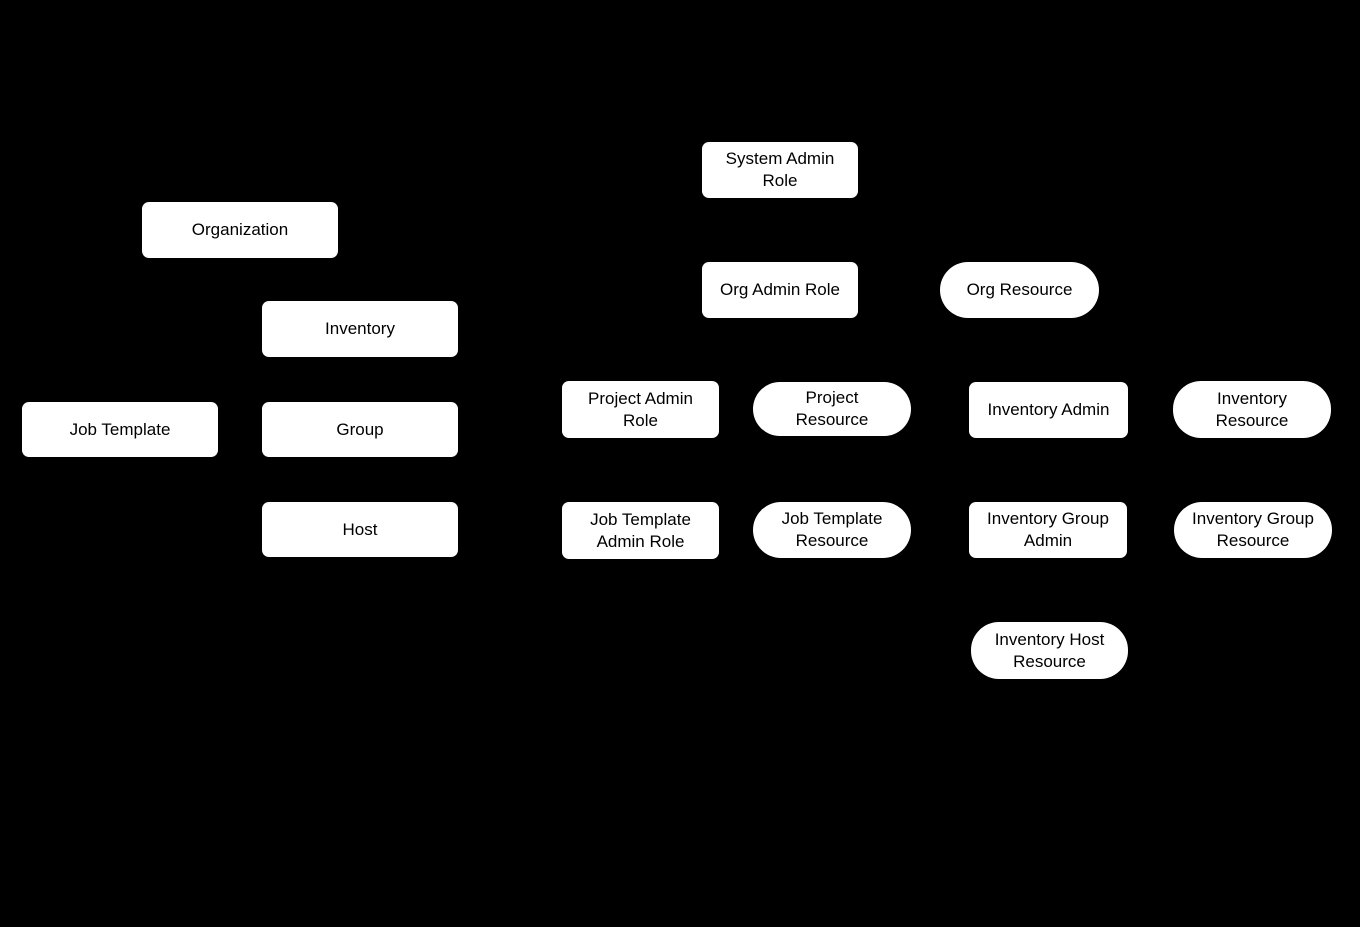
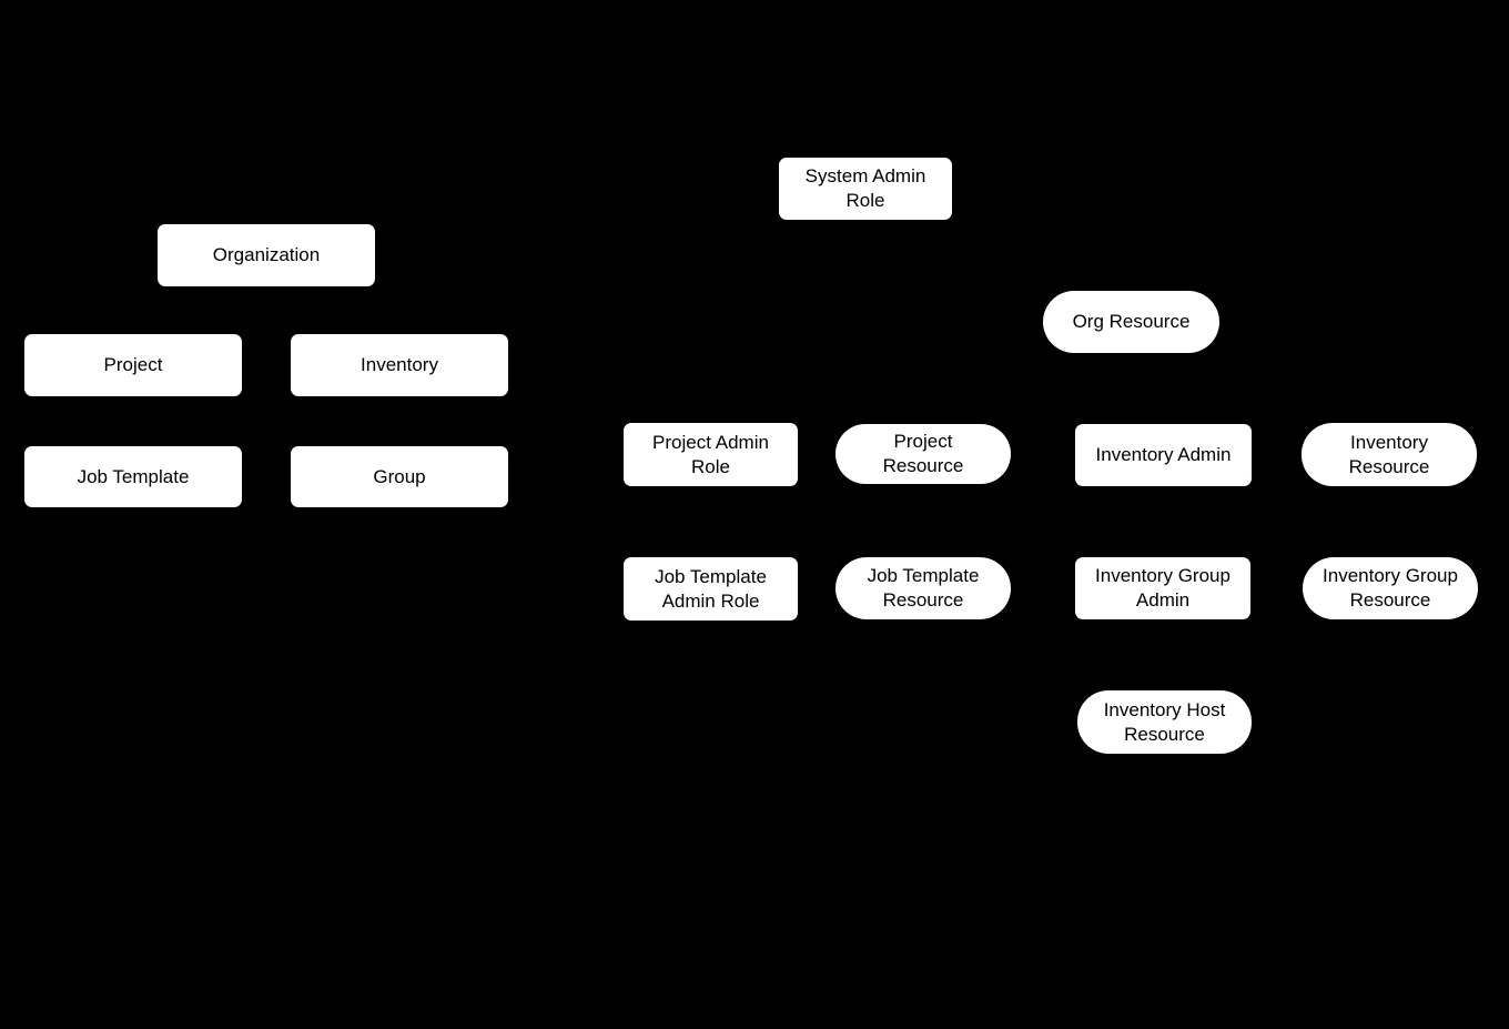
  Organization
+ Project
  Inventory
  Job Template
  Group
- Host
  System Admin
  Role
- Org Admin Role
  Project Admin
  Role
  Job Template
  Admin Role
  Inventory Admin
  Inventory Group
  Admin
  Org Resource
  Project Resource
  Inventory
  Resource
  Job Template
  Resource
  Inventory Group
  Resource
  Inventory Host
  Resource
